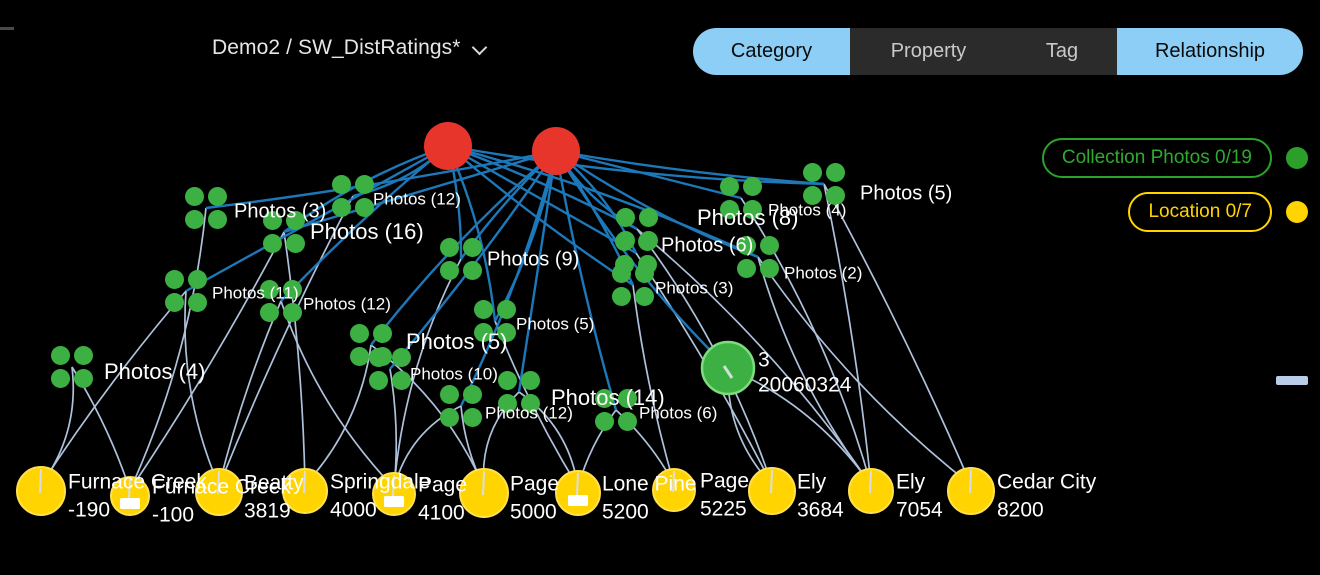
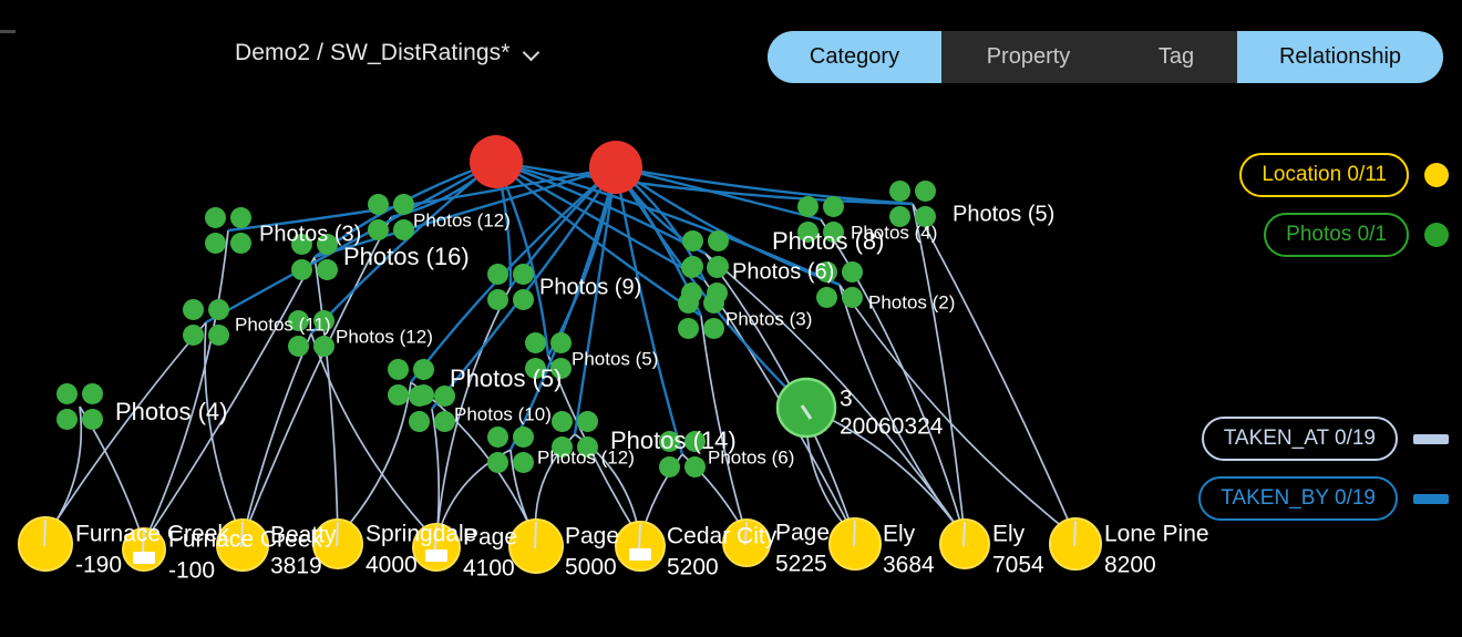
  Photos (3)
  Photos (12)
  Photos (16)
  Photos (9)
  Photos (11)
  Photos (12)
  Photos (4)
  Photos (5)
  Photos (5)
  Photos (10)
  Photos (12)
  Photos (14)
  Photos (6)
  Photos (8)
  Photos (6)
  Photos (3)
  Photos (2)
  Photos (4)
  Photos (5)
  3
  20060324
  Furnace Creek
  -190
  Furnace Creek
  -100
  Beatty
  3819
  Springdale
  4000
  Page
  4100
  Page
  5000
- Lone Pine
+ Cedar City
  5200
  Page
  5225
  Ely
  3684
  Ely
  7054
- Cedar City
+ Lone Pine
  8200
  Demo2 / SW_DistRatings*
  Category
  Property
  Tag
  Relationship
- Collection Photos 0/19
- Location 0/7
+ Location 0/11
+ Photos 0/1
+ TAKEN_AT 0/19
+ TAKEN_BY 0/19
